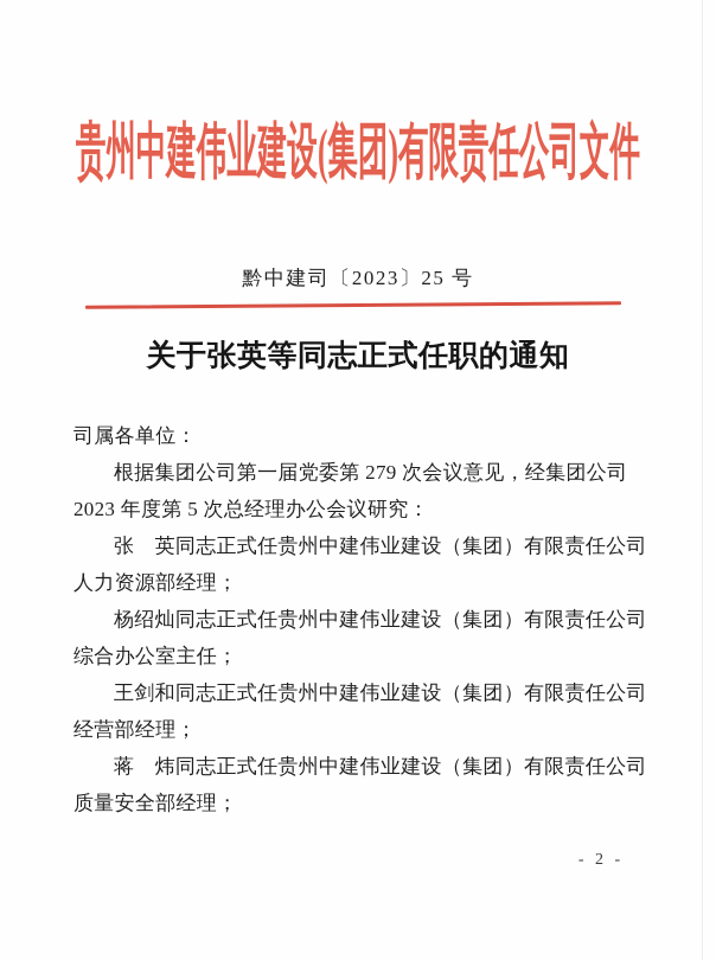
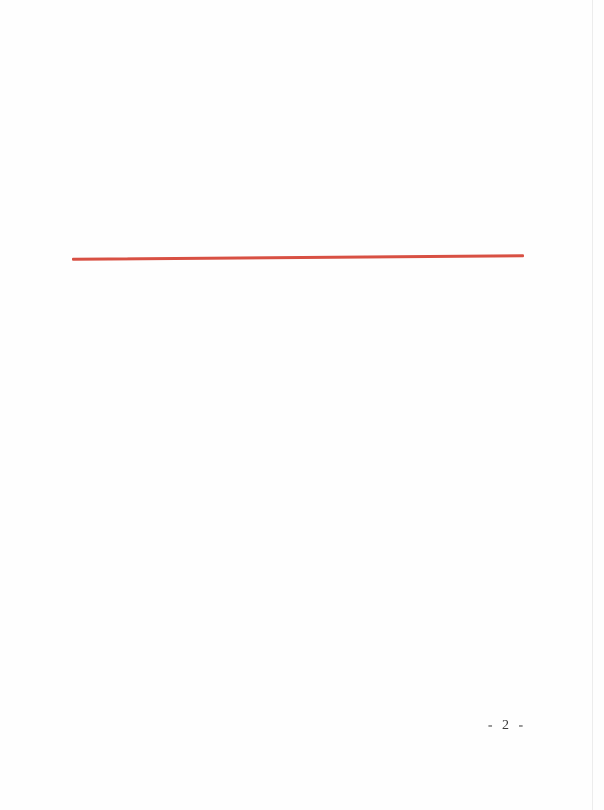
- 贵州中建伟业建设(集团)有限责任公司文件
- 黔中建司〔2023〕25 号
- 关于张英等同志正式任职的通知
- 司属各单位：
- 根据集团公司第一届党委第 279 次会议意见，经集团公司
- 2023 年度第 5 次总经理办公会议研究：
- 张 英同志正式任贵州中建伟业建设（集团）有限责任公司
- 人力资源部经理；
- 杨绍灿同志正式任贵州中建伟业建设（集团）有限责任公司
- 综合办公室主任；
- 王剑和同志正式任贵州中建伟业建设（集团）有限责任公司
- 经营部经理；
- 蒋 炜同志正式任贵州中建伟业建设（集团）有限责任公司
- 质量安全部经理；
  - 2 -
